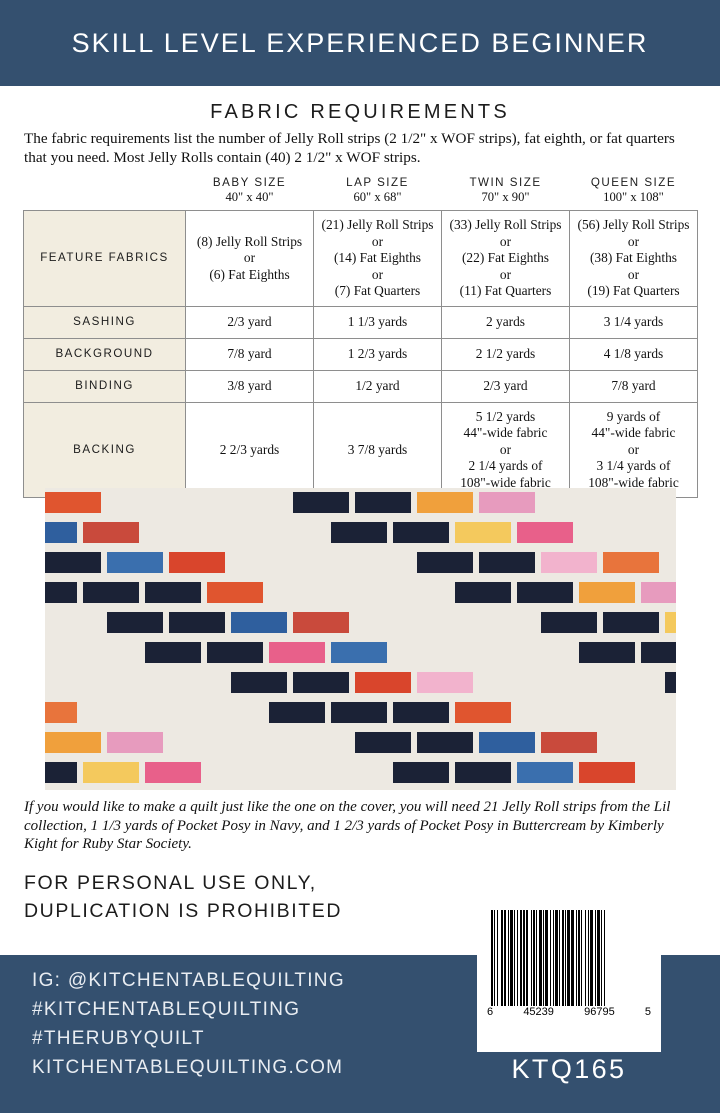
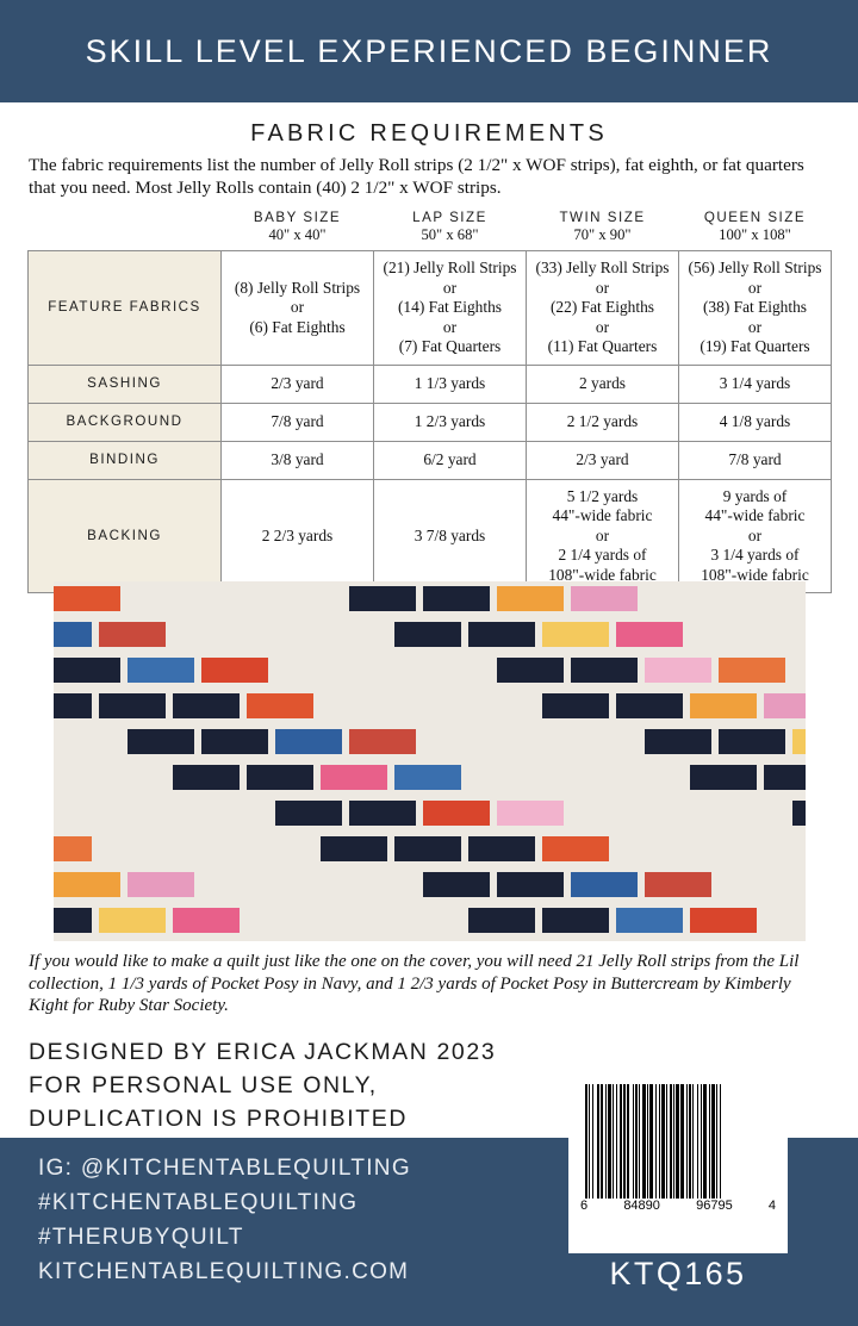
  SKILL LEVEL EXPERIENCED BEGINNER
  FABRIC REQUIREMENTS
  The fabric requirements list the number of Jelly Roll strips (2 1/2" x WOF strips), fat eighth, or fat quarters that you need. Most Jelly Rolls contain (40) 2 1/2" x WOF strips.
- 	BABY SIZE 40" x 40"	LAP SIZE 60" x 68"	TWIN SIZE 70" x 90"	QUEEN SIZE 100" x 108"
+ 	BABY SIZE 40" x 40"	LAP SIZE 50" x 68"	TWIN SIZE 70" x 90"	QUEEN SIZE 100" x 108"
  FEATURE FABRICS	(8) Jelly Roll Stripsor(6) Fat Eighths	(21) Jelly Roll Stripsor(14) Fat Eighthsor(7) Fat Quarters	(33) Jelly Roll Stripsor(22) Fat Eighthsor(11) Fat Quarters	(56) Jelly Roll Stripsor(38) Fat Eighthsor(19) Fat Quarters
  SASHING	2/3 yard	1 1/3 yards	2 yards	3 1/4 yards
  BACKGROUND	7/8 yard	1 2/3 yards	2 1/2 yards	4 1/8 yards
- BINDING	3/8 yard	1/2 yard	2/3 yard	7/8 yard
+ BINDING	3/8 yard	6/2 yard	2/3 yard	7/8 yard
  BACKING	2 2/3 yards	3 7/8 yards	5 1/2 yards44"-wide fabricor2 1/4 yards of108"-wide fabric	9 yards of44"-wide fabricor3 1/4 yards of108"-wide fabric
  If you would like to make a quilt just like the one on the cover, you will need 21 Jelly Roll strips from the Lil collection, 1 1/3 yards of Pocket Posy in Navy, and 1 2/3 yards of Pocket Posy in Buttercream by Kimberly Kight for Ruby Star Society.
+ DESIGNED BY ERICA JACKMAN 2023
  FOR PERSONAL USE ONLY,
  DUPLICATION IS PROHIBITED
  IG: @KITCHENTABLEQUILTING
  #KITCHENTABLEQUILTING
  #THERUBYQUILT
  KITCHENTABLEQUILTING.COM
  6
- 45239
+ 84890
  96795
- 5
+ 4
  KTQ165
